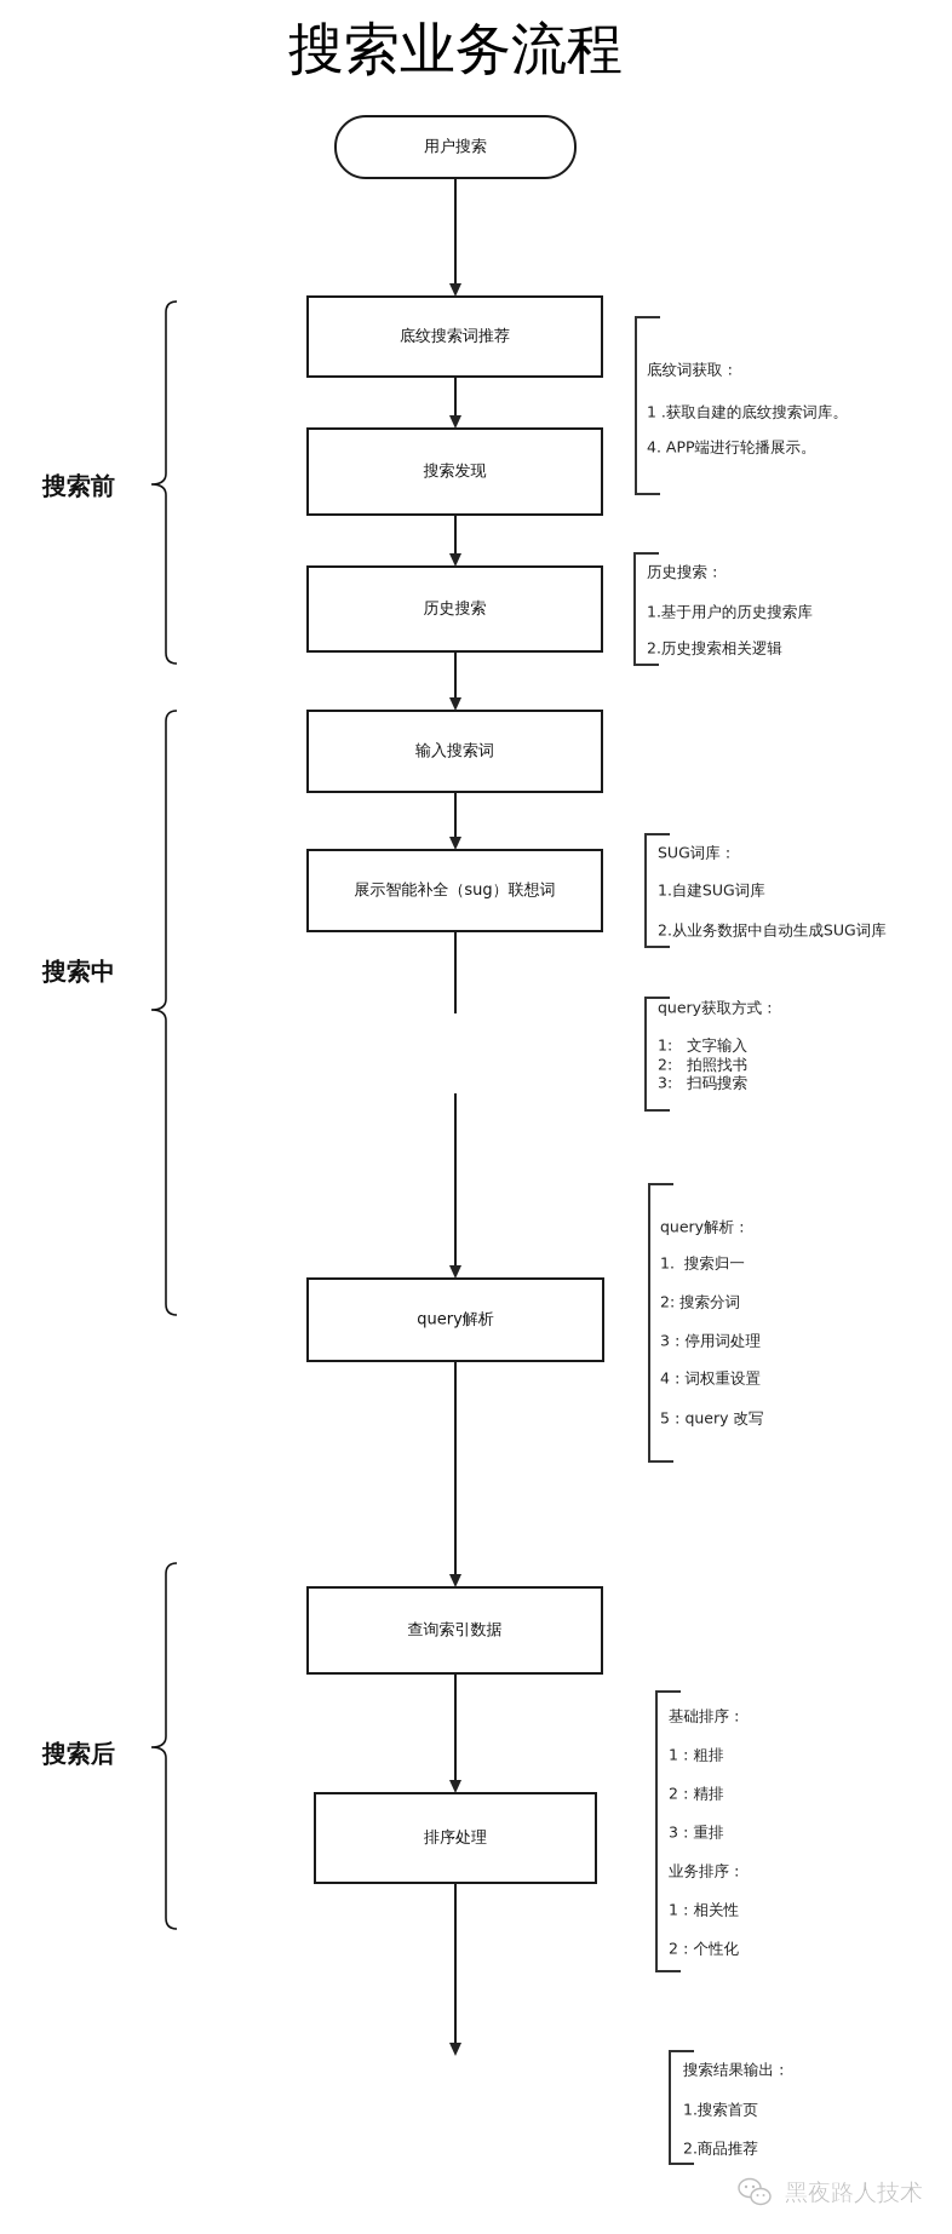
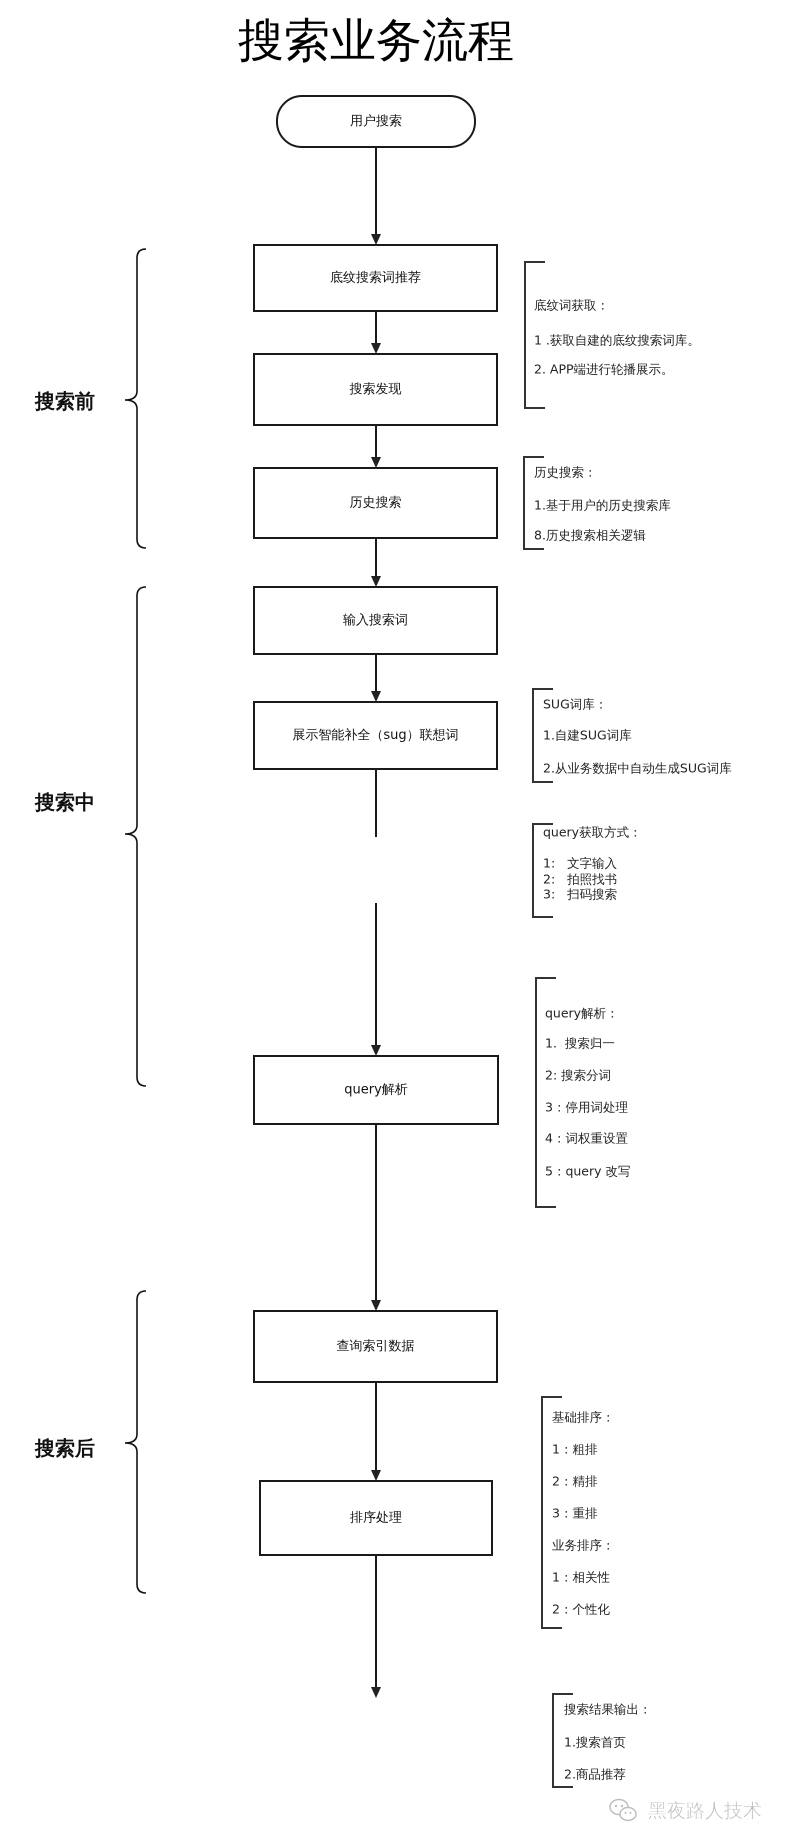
  搜索业务流程
  用户搜索
  底纹搜索词推荐
  搜索发现
  历史搜索
  输入搜索词
  展示智能补全（sug）联想词
  query解析
  查询索引数据
  排序处理
  搜索前
  搜索中
  搜索后
  底纹词获取：
  1 .获取自建的底纹搜索词库。
- 4. APP端进行轮播展示。
+ 2. APP端进行轮播展示。
  历史搜索：
  1.基于用户的历史搜索库
- 2.历史搜索相关逻辑
+ 8.历史搜索相关逻辑
  SUG词库：
  1.自建SUG词库
  2.从业务数据中自动生成SUG词库
  query获取方式：
  1: 文字输入
  2: 拍照找书
  3: 扫码搜索
  query解析：
  1. 搜索归一
  2: 搜索分词
  3：停用词处理
  4：词权重设置
  5：query 改写
  基础排序：
  1：粗排
  2：精排
  3：重排
  业务排序：
  1：相关性
  2：个性化
  搜索结果输出：
  1.搜索首页
  2.商品推荐
  黑夜路人技术
